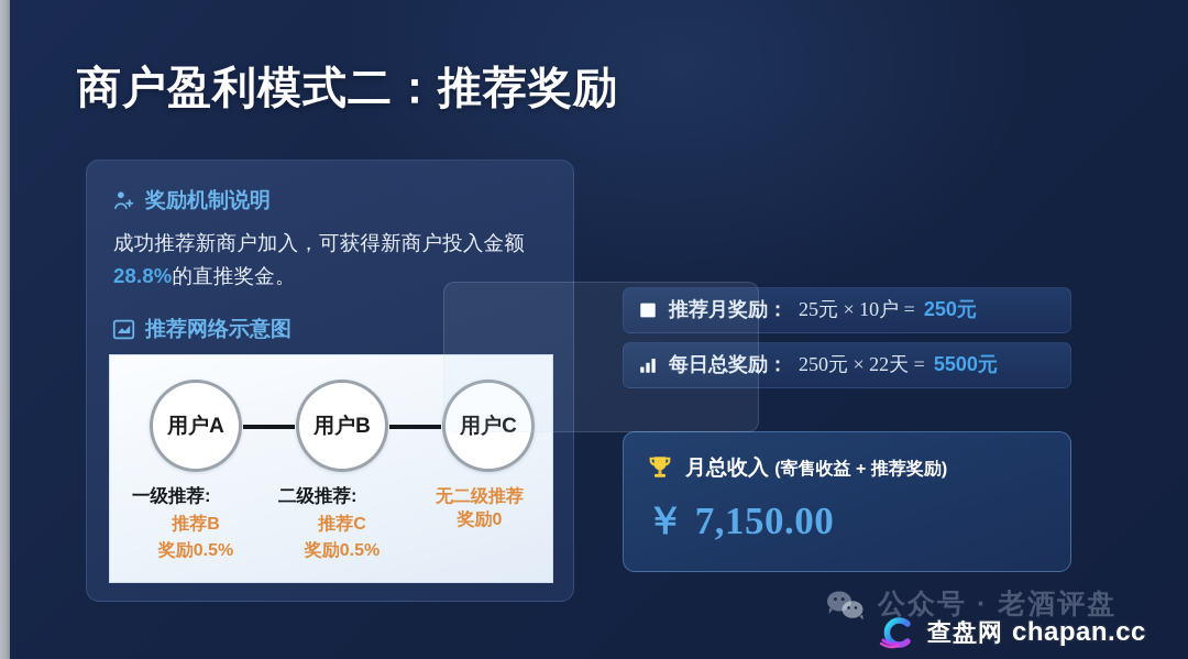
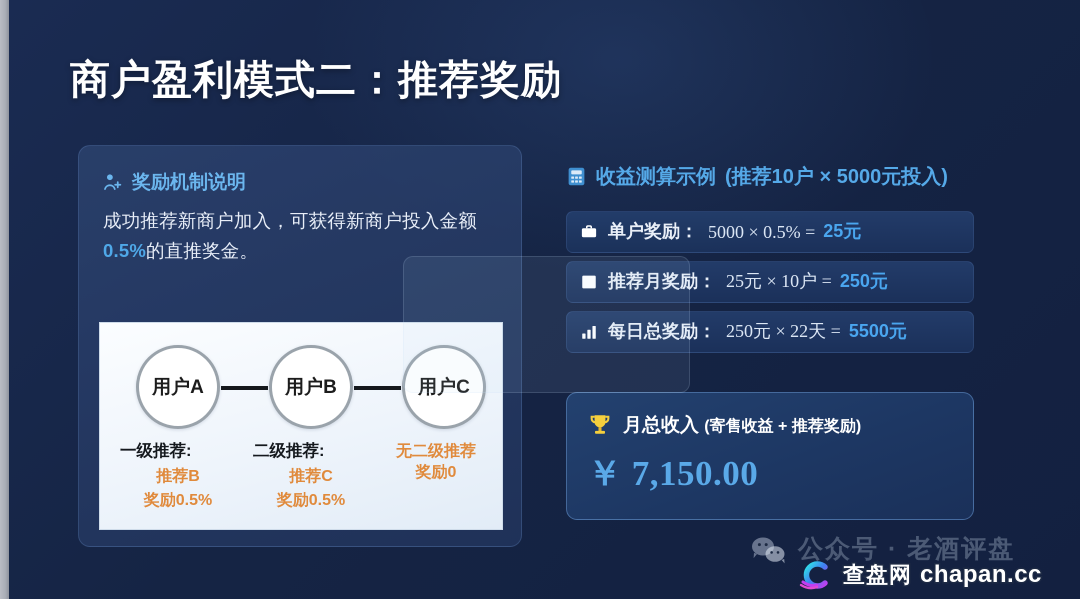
  商户盈利模式二：推荐奖励
  奖励机制说明
- 成功推荐新商户加入，可获得新商户投入金额28.8%的直推奖金。
+ 成功推荐新商户加入，可获得新商户投入金额0.5%的直推奖金。
- 推荐网络示意图
  用户A
  用户B
  用户C
  一级推荐:
  推荐B
  奖励0.5%
  二级推荐:
  推荐C
  奖励0.5%
  无二级推荐
  奖励0
+ 收益测算示例
+ (推荐10户 × 5000元投入)
+ 单户奖励：
+ 5000 × 0.5% =
+ 25元
  推荐月奖励：
  25元 × 10户 =
  250元
  每日总奖励：
  250元 × 22天 =
  5500元
  月总收入 (寄售收益 + 推荐奖励)
  ￥ 7,150.00
  公众号 · 老酒评盘
  查盘网
  chapan.cc
